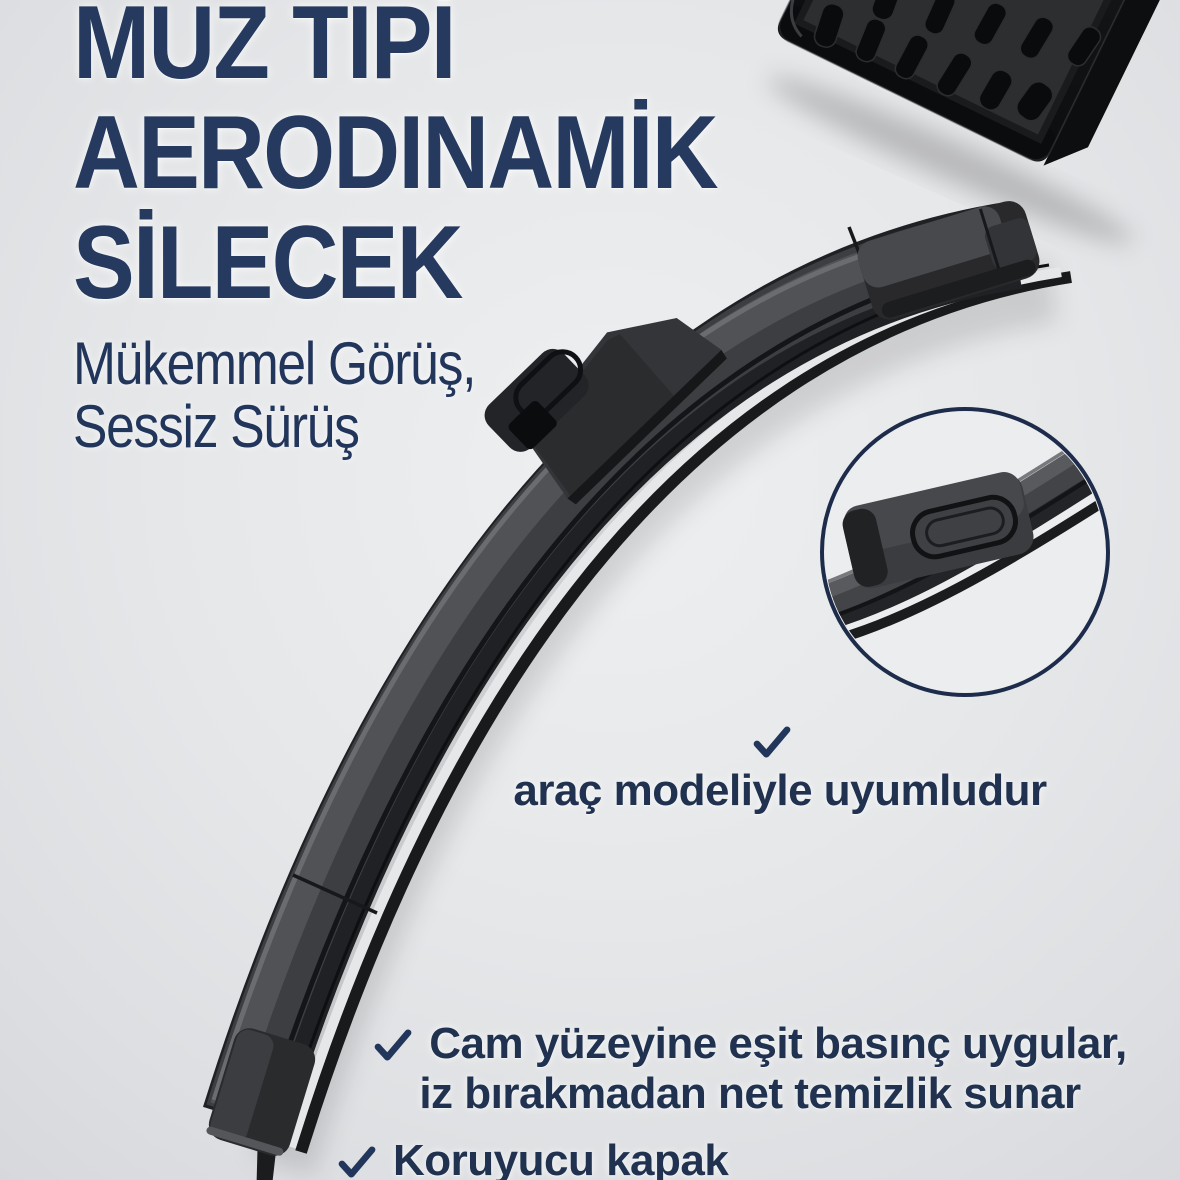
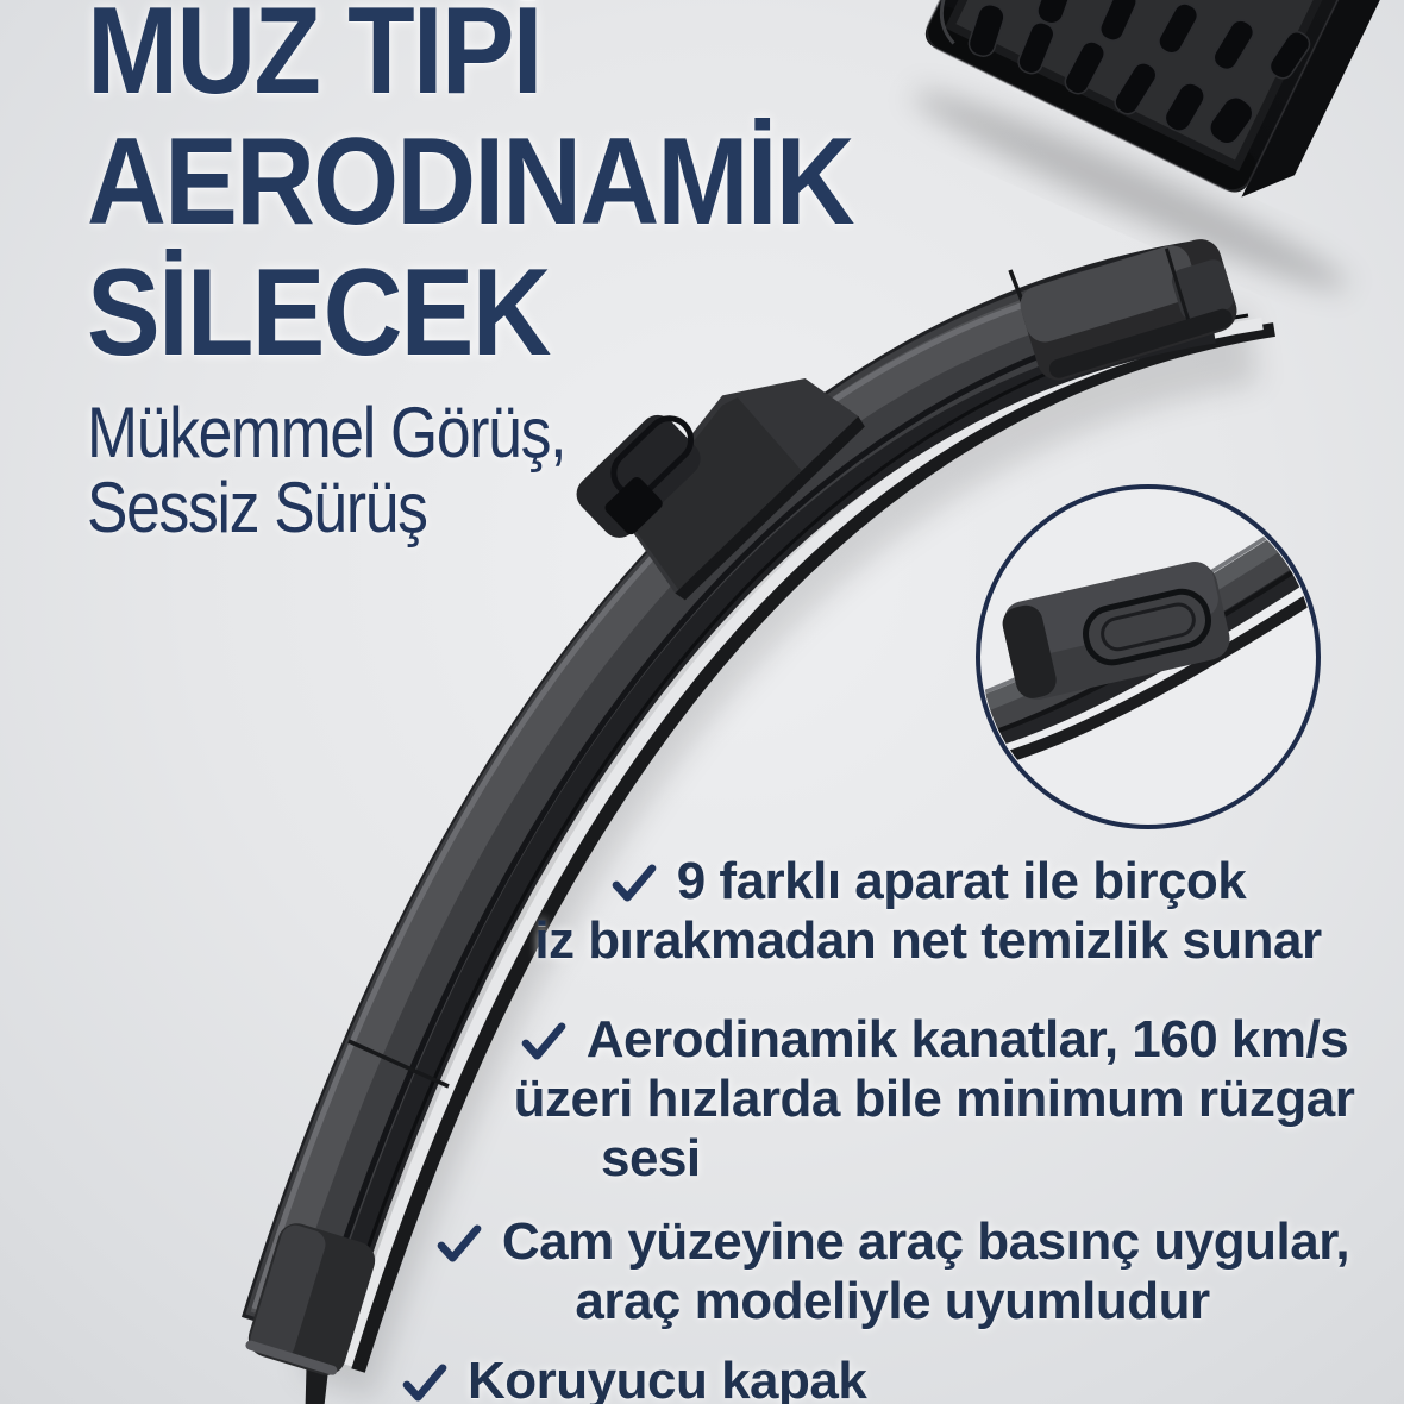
  MUZ TIPİ
  AERODINAMİK
  SİLECEK
  Mükemmel Görüş,
  Sessiz Sürüş
+ 9 farklı aparat ile birçok
- araç modeliyle uyumludur
+ iz bırakmadan net temizlik sunar
+ Aerodinamik kanatlar, 160 km/s
+ üzeri hızlarda bile minimum rüzgar
+ sesi
- Cam yüzeyine eşit basınç uygular,
+ Cam yüzeyine araç basınç uygular,
- iz bırakmadan net temizlik sunar
+ araç modeliyle uyumludur
  Koruyucu kapak
